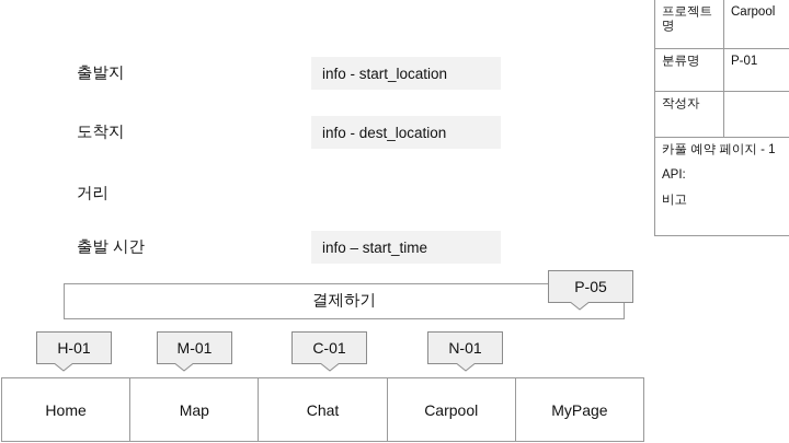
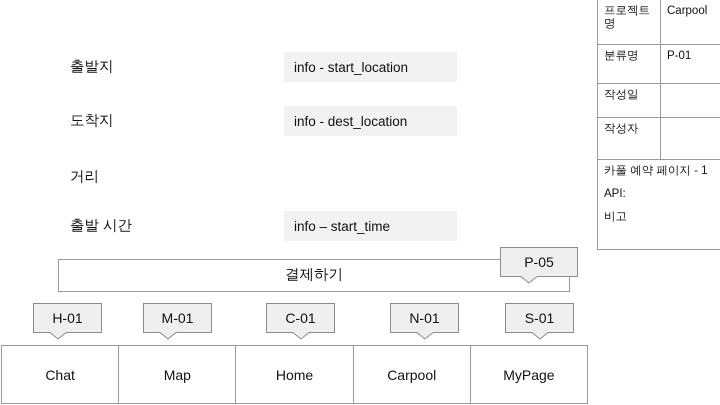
  출발지
  도착지
  거리
  출발 시간
  info - start_location
  info - dest_location
  info – start_time
  결제하기
  P-05
  H-01
  M-01
  C-01
  N-01
+ S-01
- Home
+ Chat
  Map
- Chat
+ Home
  Carpool
  MyPage
  프로젝트명	Carpool
  분류명	P-01
+ 작성일
  작성자
  카풀 예약 페이지 - 1 API: 비고
